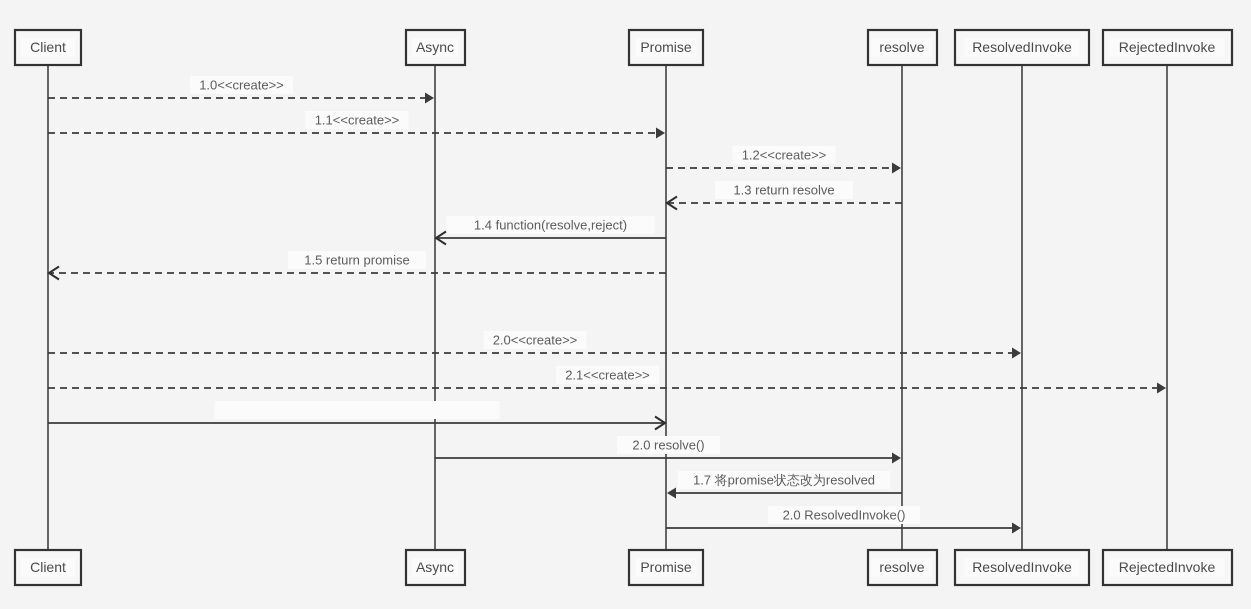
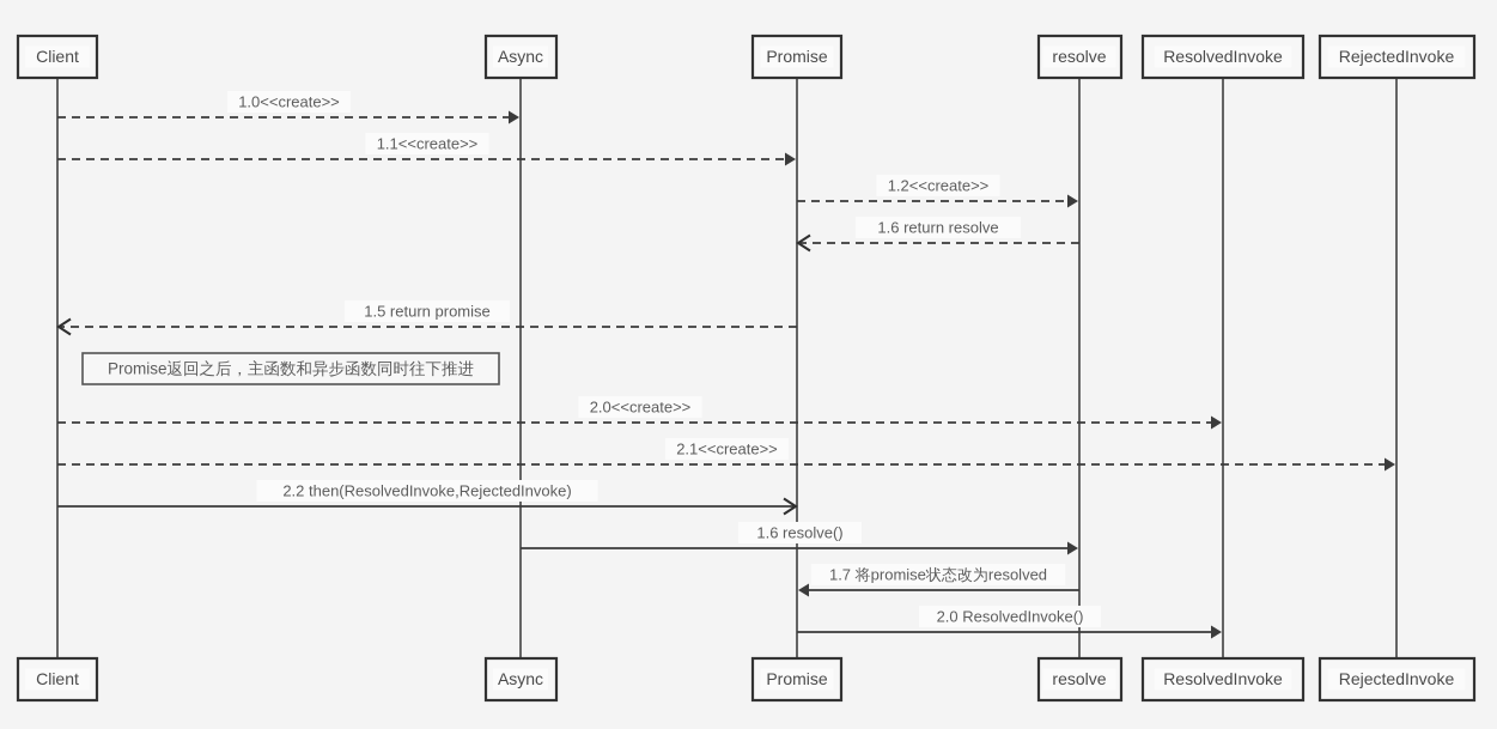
  1.0<<create>>
  1.1<<create>>
  1.2<<create>>
- 1.3 return resolve
+ 1.6 return resolve
- 1.4 function(resolve,reject)
  1.5 return promise
  2.0<<create>>
  2.1<<create>>
+ 2.2 then(ResolvedInvoke,RejectedInvoke)
- 2.0 resolve()
+ 1.6 resolve()
  1.7 将promise状态改为resolved
  2.0 ResolvedInvoke()
+ Promise返回之后，主函数和异步函数同时往下推进
  Client
  Client
  Async
  Async
  Promise
  Promise
  resolve
  resolve
  ResolvedInvoke
  ResolvedInvoke
  RejectedInvoke
  RejectedInvoke
